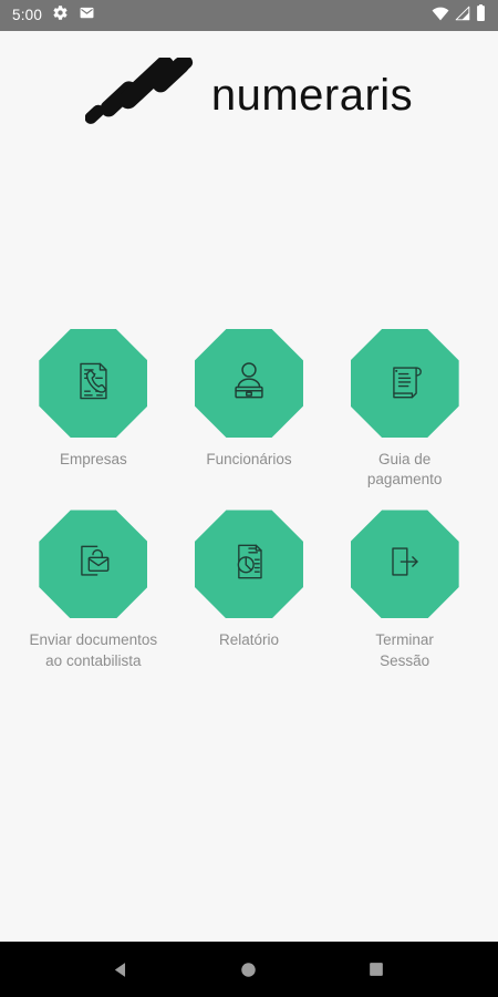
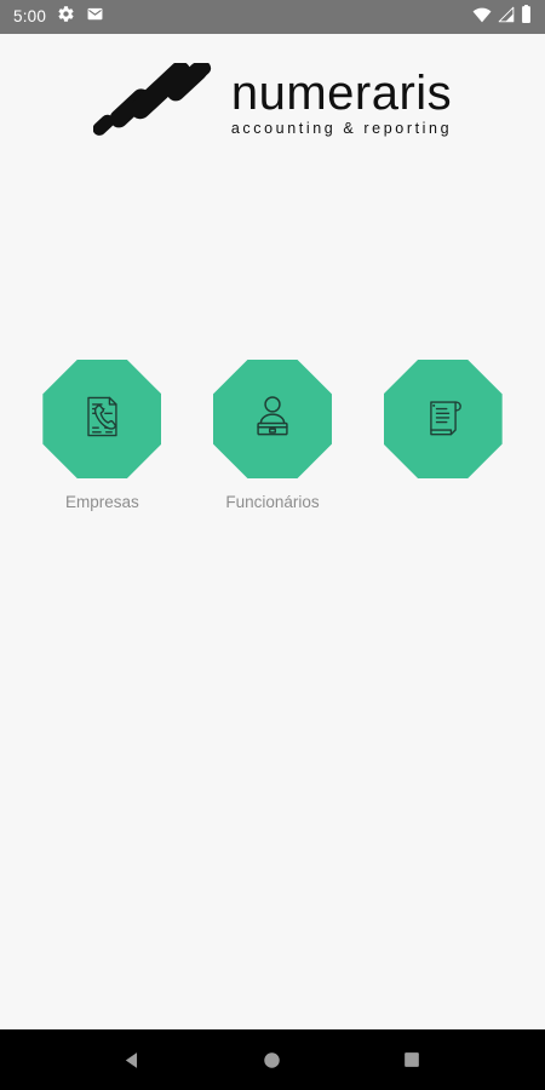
  5:00
  numeraris
+ accounting & reporting
  Empresas
  Funcionários
- Guia de
- pagamento
- Enviar documentos
- ao contabilista
- Relatório
- Terminar
- Sessão
